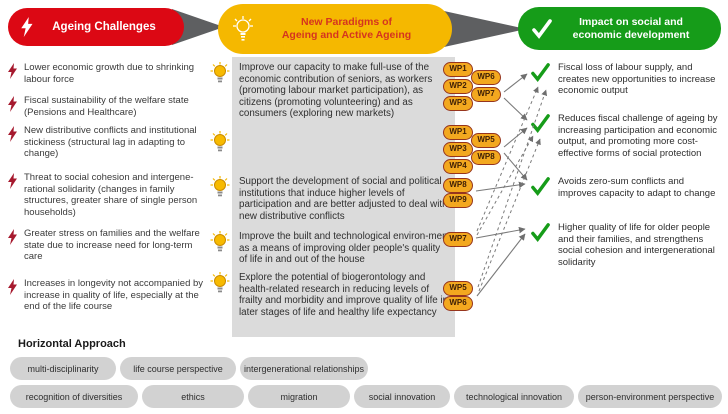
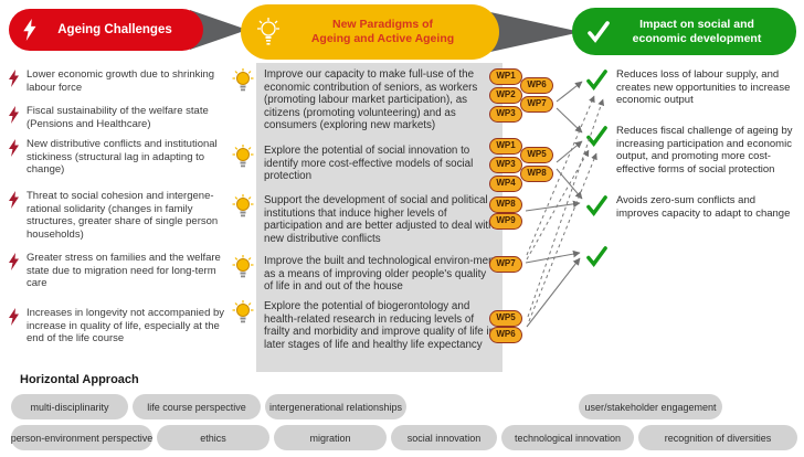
  Ageing Challenges
  New Paradigms of
  Ageing and Active Ageing
  Impact on social and
  economic development
  Lower economic growth due to shrinking labour force
  Fiscal sustainability of the welfare state (Pensions and Healthcare)
  New distributive conflicts and institutional stickiness (structural lag in adapting to change)
  Threat to social cohesion and intergene-rational solidarity (changes in family structures, greater share of single person households)
- Greater stress on families and the welfare state due to increase need for long-term care
+ Greater stress on families and the welfare state due to migration need for long-term care
  Increases in longevity not accompanied by increase in quality of life, especially at the end of the life course
  Improve our capacity to make full-use of the economic contribution of seniors, as workers (promoting labour market participation), as citizens (promoting volunteering) and as consumers (exploring new markets)
+ Explore the potential of social innovation to identify more cost-effective models of social protection
  Support the development of social and political institutions that induce higher levels of participation and are better adjusted to deal wit new distributive conflicts
  Improve the built and technological environ-me as a means of improving older people's quality of life in and out of the house
  Explore the potential of biogerontology and health-related research in reducing levels of frailty and morbidity and improve quality of life i later stages of life and healthy life expectancy
  WP1
  WP2
  WP3
  WP6
  WP7
  WP1
  WP3
  WP4
  WP5
  WP8
  WP8
  WP9
  WP7
  WP5
  WP6
- Fiscal loss of labour supply, and creates new opportunities to increase economic output
+ Reduces loss of labour supply, and creates new opportunities to increase economic output
  Reduces fiscal challenge of ageing by increasing participation and economic output, and promoting more cost-effective forms of social protection
  Avoids zero-sum conflicts and improves capacity to adapt to change
- Higher quality of life for older people and their families, and strengthens social cohesion and intergenerational solidarity
  Horizontal Approach
  multi-disciplinarity
  life course perspective
  intergenerational relationships
+ user/stakeholder engagement
- recognition of diversities
+ person-environment perspective
  ethics
  migration
  social innovation
  technological innovation
- person-environment perspective
+ recognition of diversities
